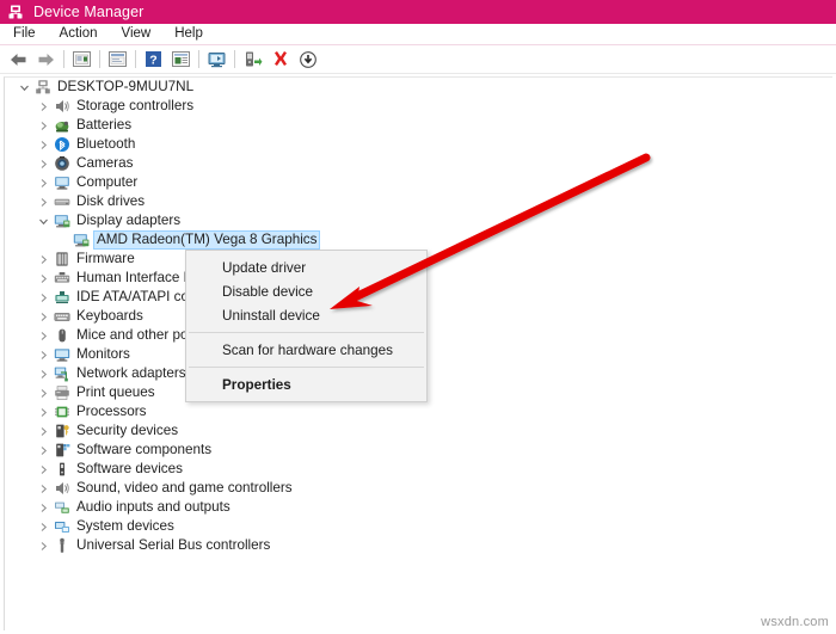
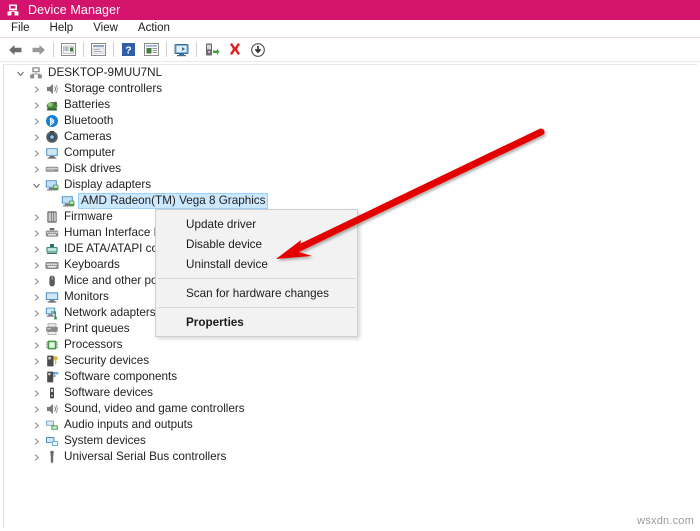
  Device Manager
  File
- Action
+ Help
  View
- Help
+ Action
  ?
  DESKTOP-9MUU7NL
  Storage controllers
  Batteries
  Bluetooth
  Cameras
  Computer
  Disk drives
  Display adapters
  AMD Radeon(TM) Vega 8 Graphics
  Firmware
  Keyboards
  Monitors
  Network adapters
  Print queues
  Processors
  Security devices
  Software components
  Software devices
  Sound, video and game controllers
  Audio inputs and outputs
  System devices
  Universal Serial Bus controllers
  Update driver
  Disable device
  Uninstall device
  Scan for hardware changes
  Properties
  wsxdn.com
